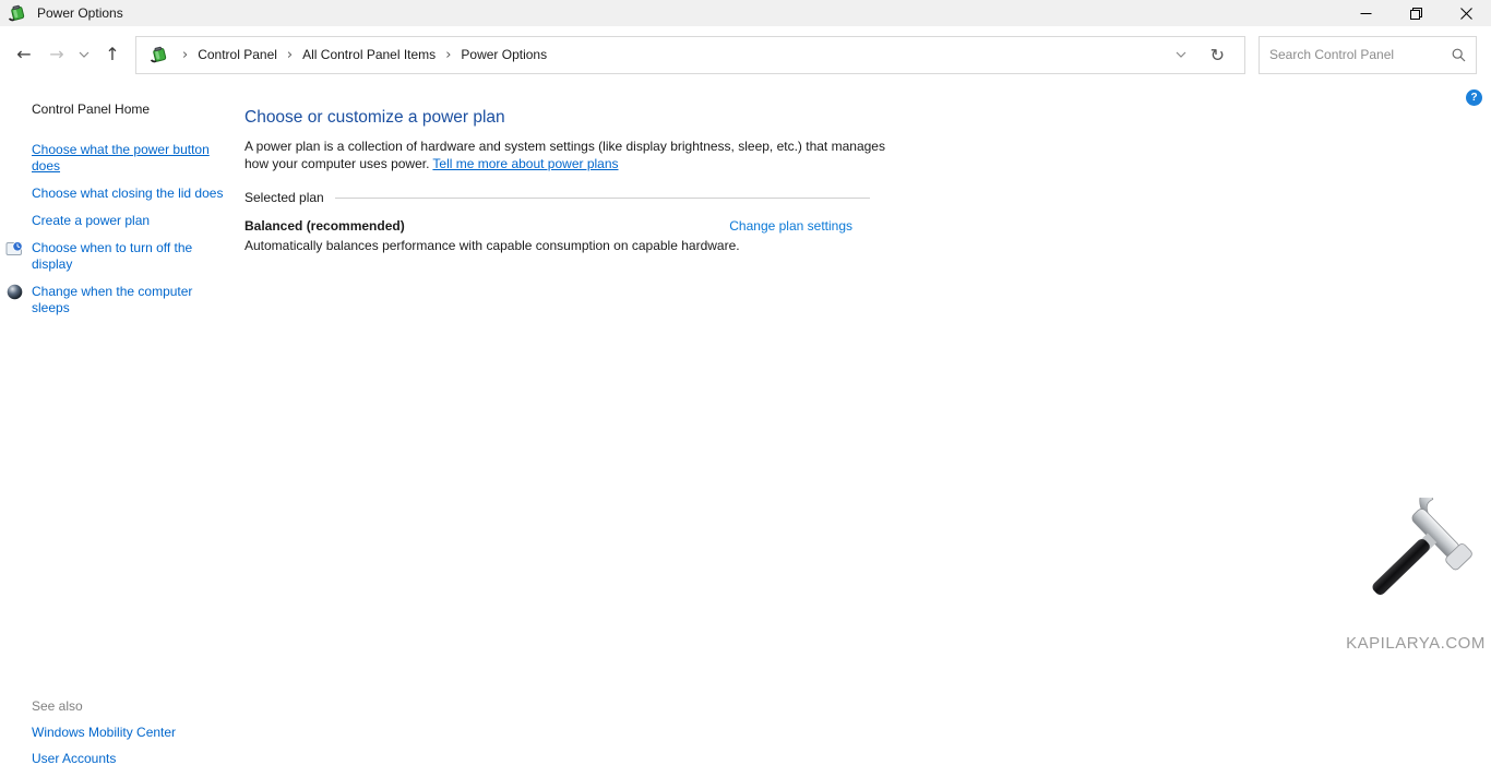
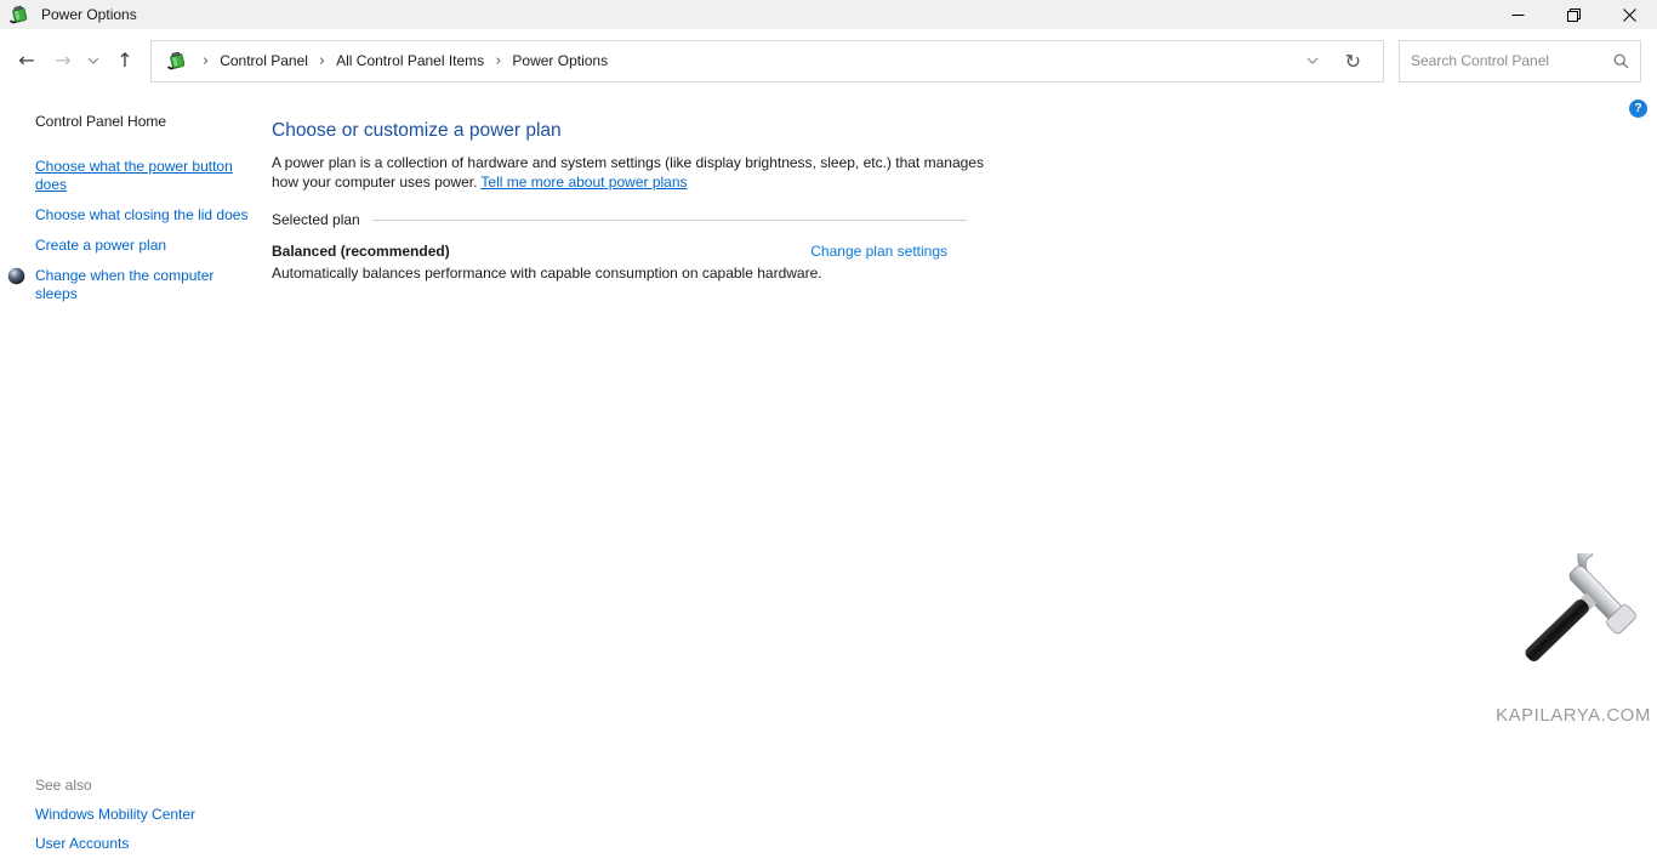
  Power Options
  ←
  →
  ↑
  ›
  Control Panel
  ›
  All Control Panel Items
  ›
  Power Options
  ↻
  Search Control Panel
  Control Panel Home
  Choose what the power button does
  Choose what closing the lid does
  Create a power plan
- Choose when to turn off the display
  Change when the computer sleeps
  See also
  Windows Mobility Center
  User Accounts
  Choose or customize a power plan
  A power plan is a collection of hardware and system settings (like display brightness, sleep, etc.) that manages
  how your computer uses power. Tell me more about power plans
  Selected plan
  Balanced (recommended)
  Change plan settings
  Automatically balances performance with capable consumption on capable hardware.
  ?
  KAPILARYA.COM
